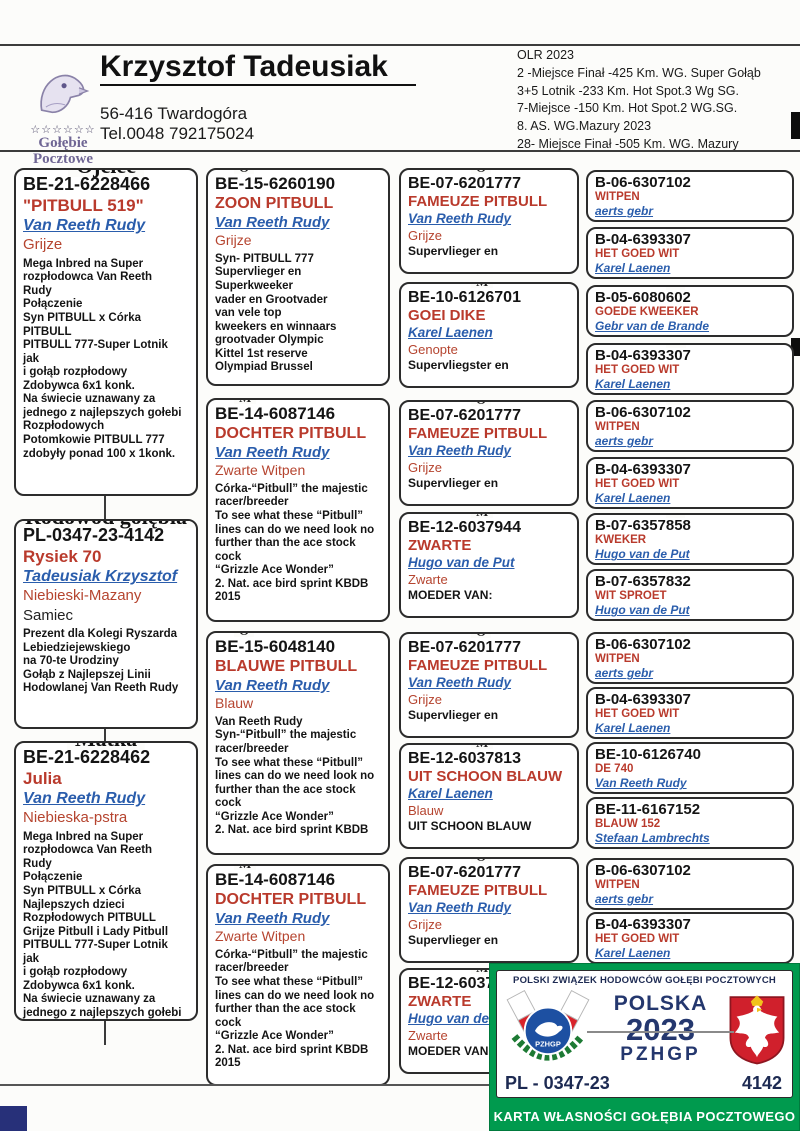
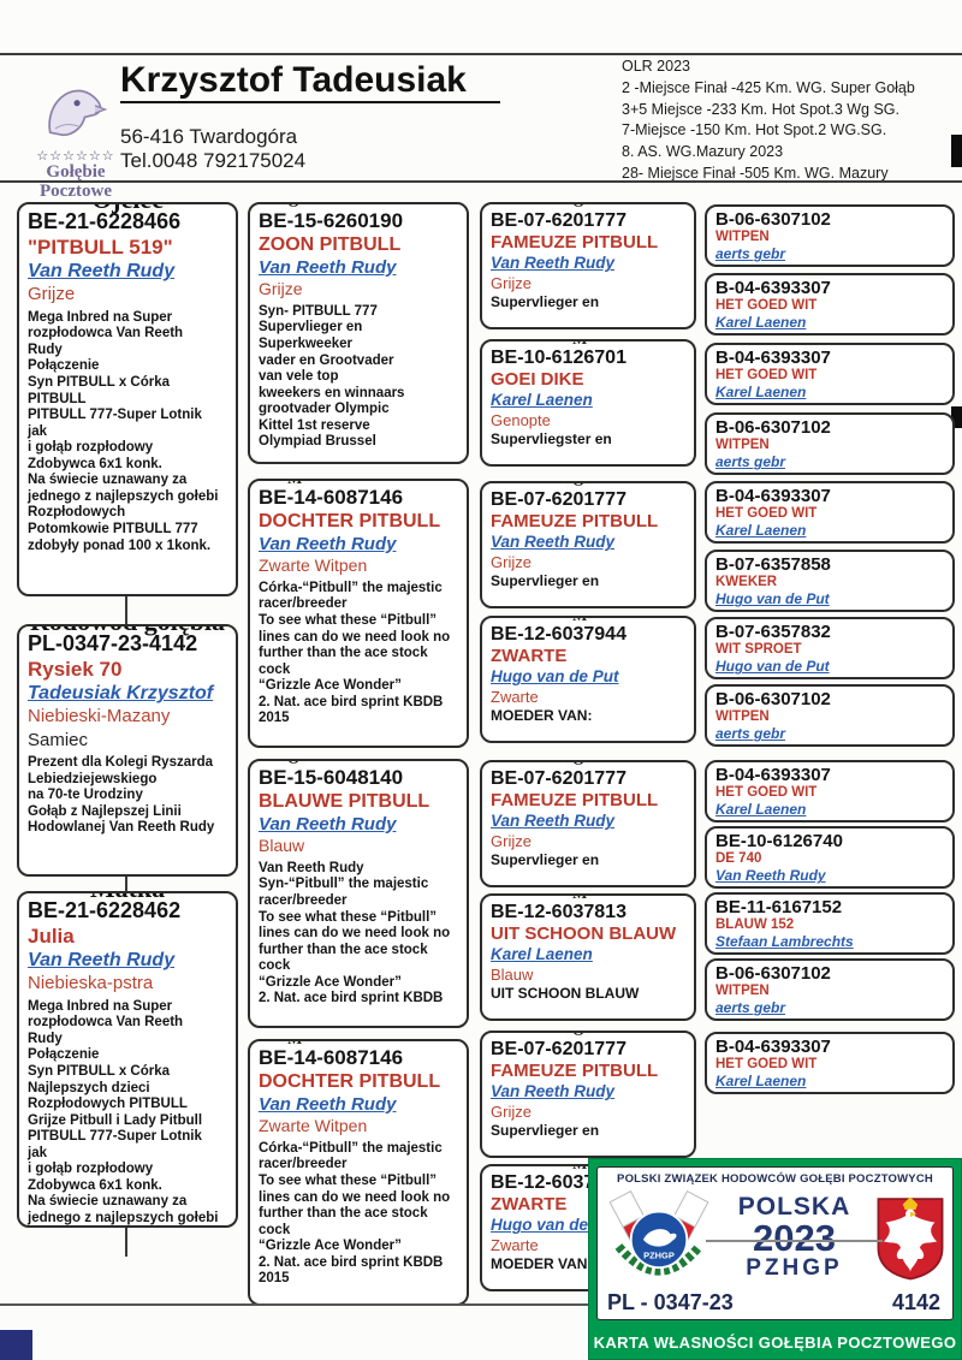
  ☆☆☆☆☆☆
  Gołębie
  Pocztowe
  Krzysztof Tadeusiak
  56-416 Twardogóra
  Tel.0048 792175024
  OLR 2023
  2 -Miejsce Finał -425 Km. WG. Super Gołąb
- 3+5 Lotnik -233 Km. Hot Spot.3 Wg SG.
+ 3+5 Miejsce -233 Km. Hot Spot.3 Wg SG.
  7-Miejsce -150 Km. Hot Spot.2 WG.SG.
  8. AS. WG.Mazury 2023
  28- Miejsce Finał -505 Km. WG. Mazury
  BE-21-6228466
  "PITBULL 519"
  Van Reeth Rudy
  Grijze
  Mega Inbred na Super
  rozpłodowca Van Reeth
  Rudy
  Połączenie
  Syn PITBULL x Córka
  PITBULL
  PITBULL 777-Super Lotnik
  jak
  i gołąb rozpłodowy
  Zdobywca 6x1 konk.
  Na świecie uznawany za
  jednego z najlepszych gołebi
  Rozpłodowych
  Potomkowie PITBULL 777
  zdobyły ponad 100 x 1konk.
  PL-0347-23-4142
  Rysiek 70
  Tadeusiak Krzysztof
  Niebieski-Mazany
  Samiec
  Prezent dla Kolegi Ryszarda
  Lebiedziejewskiego
  na 70-te Urodziny
  Gołąb z Najlepszej Linii
  Hodowlanej Van Reeth Rudy
  BE-21-6228462
  Julia
  Van Reeth Rudy
  Niebieska-pstra
  Mega Inbred na Super
  rozpłodowca Van Reeth
  Rudy
  Połączenie
  Syn PITBULL x Córka
  Najlepszych dzieci
  Rozpłodowych PITBULL
  Grijze Pitbull i Lady Pitbull
  PITBULL 777-Super Lotnik
  jak
  i gołąb rozpłodowy
  Zdobywca 6x1 konk.
  Na świecie uznawany za
  jednego z najlepszych gołebi
  BE-15-6260190
  ZOON PITBULL
  Van Reeth Rudy
  Grijze
  Syn- PITBULL 777
  Supervlieger en
  Superkweeker
  vader en Grootvader
  van vele top
  kweekers en winnaars
  grootvader Olympic
  Kittel 1st reserve
  Olympiad Brussel
  BE-14-6087146
  DOCHTER PITBULL
  Van Reeth Rudy
  Zwarte Witpen
  Córka-“Pitbull” the majestic
  racer/breeder
  To see what these “Pitbull”
  lines can do we need look no
  further than the ace stock
  cock
  “Grizzle Ace Wonder”
  2. Nat. ace bird sprint KBDB
  2015
  BE-15-6048140
  BLAUWE PITBULL
  Van Reeth Rudy
  Blauw
  Van Reeth Rudy
  Syn-“Pitbull” the majestic
  racer/breeder
  To see what these “Pitbull”
  lines can do we need look no
  further than the ace stock
  cock
  “Grizzle Ace Wonder”
  2. Nat. ace bird sprint KBDB
  BE-14-6087146
  DOCHTER PITBULL
  Van Reeth Rudy
  Zwarte Witpen
  Córka-“Pitbull” the majestic
  racer/breeder
  To see what these “Pitbull”
  lines can do we need look no
  further than the ace stock
  cock
  “Grizzle Ace Wonder”
  2. Nat. ace bird sprint KBDB
  2015
  BE-07-6201777
  FAMEUZE PITBULL
  Van Reeth Rudy
  Grijze
  Supervlieger en
  BE-10-6126701
  GOEI DIKE
  Karel Laenen
  Genopte
  Supervliegster en
  BE-07-6201777
  FAMEUZE PITBULL
  Van Reeth Rudy
  Grijze
  Supervlieger en
  BE-12-6037944
  ZWARTE
  Hugo van de Put
  Zwarte
  MOEDER VAN:
  BE-07-6201777
  FAMEUZE PITBULL
  Van Reeth Rudy
  Grijze
  Supervlieger en
  BE-12-6037813
  UIT SCHOON BLAUW
  Karel Laenen
  Blauw
  UIT SCHOON BLAUW
  BE-07-6201777
  FAMEUZE PITBULL
  Van Reeth Rudy
  Grijze
  Supervlieger en
  ZWARTE
  Hugo van de
  Zwarte
  MOEDER VAN
  B-06-6307102
  WITPEN
  aerts gebr
  B-04-6393307
  HET GOED WIT
  Karel Laenen
- B-05-6080602
- GOEDE KWEEKER
- Gebr van de Brande
  B-04-6393307
  HET GOED WIT
  Karel Laenen
  B-06-6307102
  WITPEN
  aerts gebr
  B-04-6393307
  HET GOED WIT
  Karel Laenen
  B-07-6357858
  KWEKER
  Hugo van de Put
  B-07-6357832
  WIT SPROET
  Hugo van de Put
  B-06-6307102
  WITPEN
  aerts gebr
  B-04-6393307
  HET GOED WIT
  Karel Laenen
  BE-10-6126740
  DE 740
  Van Reeth Rudy
  BE-11-6167152
  BLAUW 152
  Stefaan Lambrechts
  B-06-6307102
  WITPEN
  aerts gebr
  B-04-6393307
  HET GOED WIT
  Karel Laenen
  POLSKI ZWIĄZEK HODOWCÓW GOŁĘBI POCZTOWYCH
  PZHGP
  POLSKA
  2023
  PZHGP
  PL - 0347-23
  4142
  KARTA WŁASNOŚCI GOŁĘBIA POCZTOWEGO
